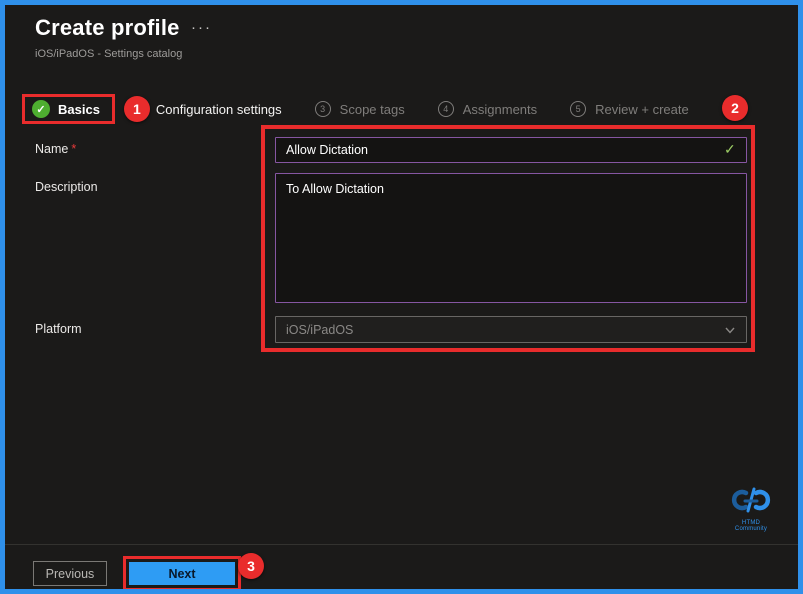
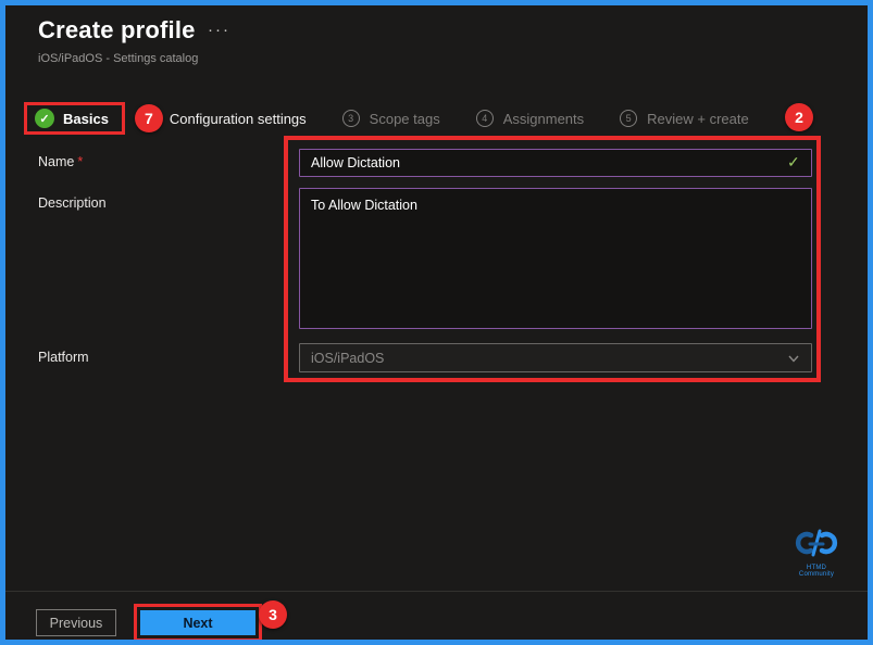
  Create profile
  ···
  iOS/iPadOS - Settings catalog
  ✓
  Basics
- 1
+ 7
  Configuration settings
  3
  Scope tags
  4
  Assignments
  5
  Review + create
  2
  Name *
  Allow Dictation
  ✓
  Description
  To Allow Dictation
  Platform
  iOS/iPadOS
  Previous
  Next
  3
